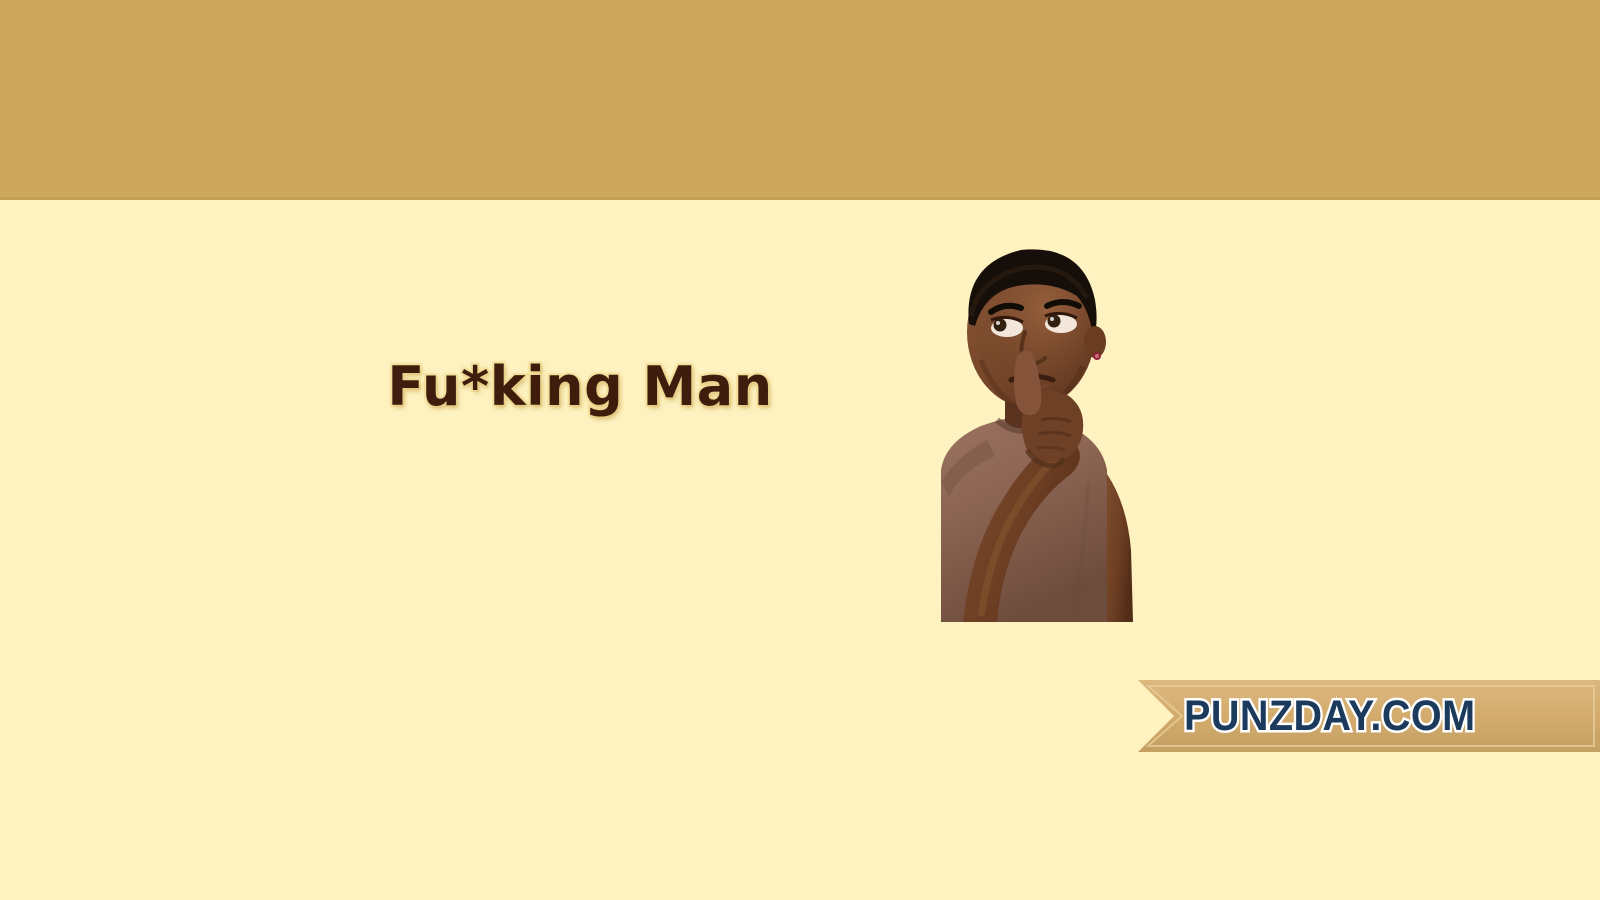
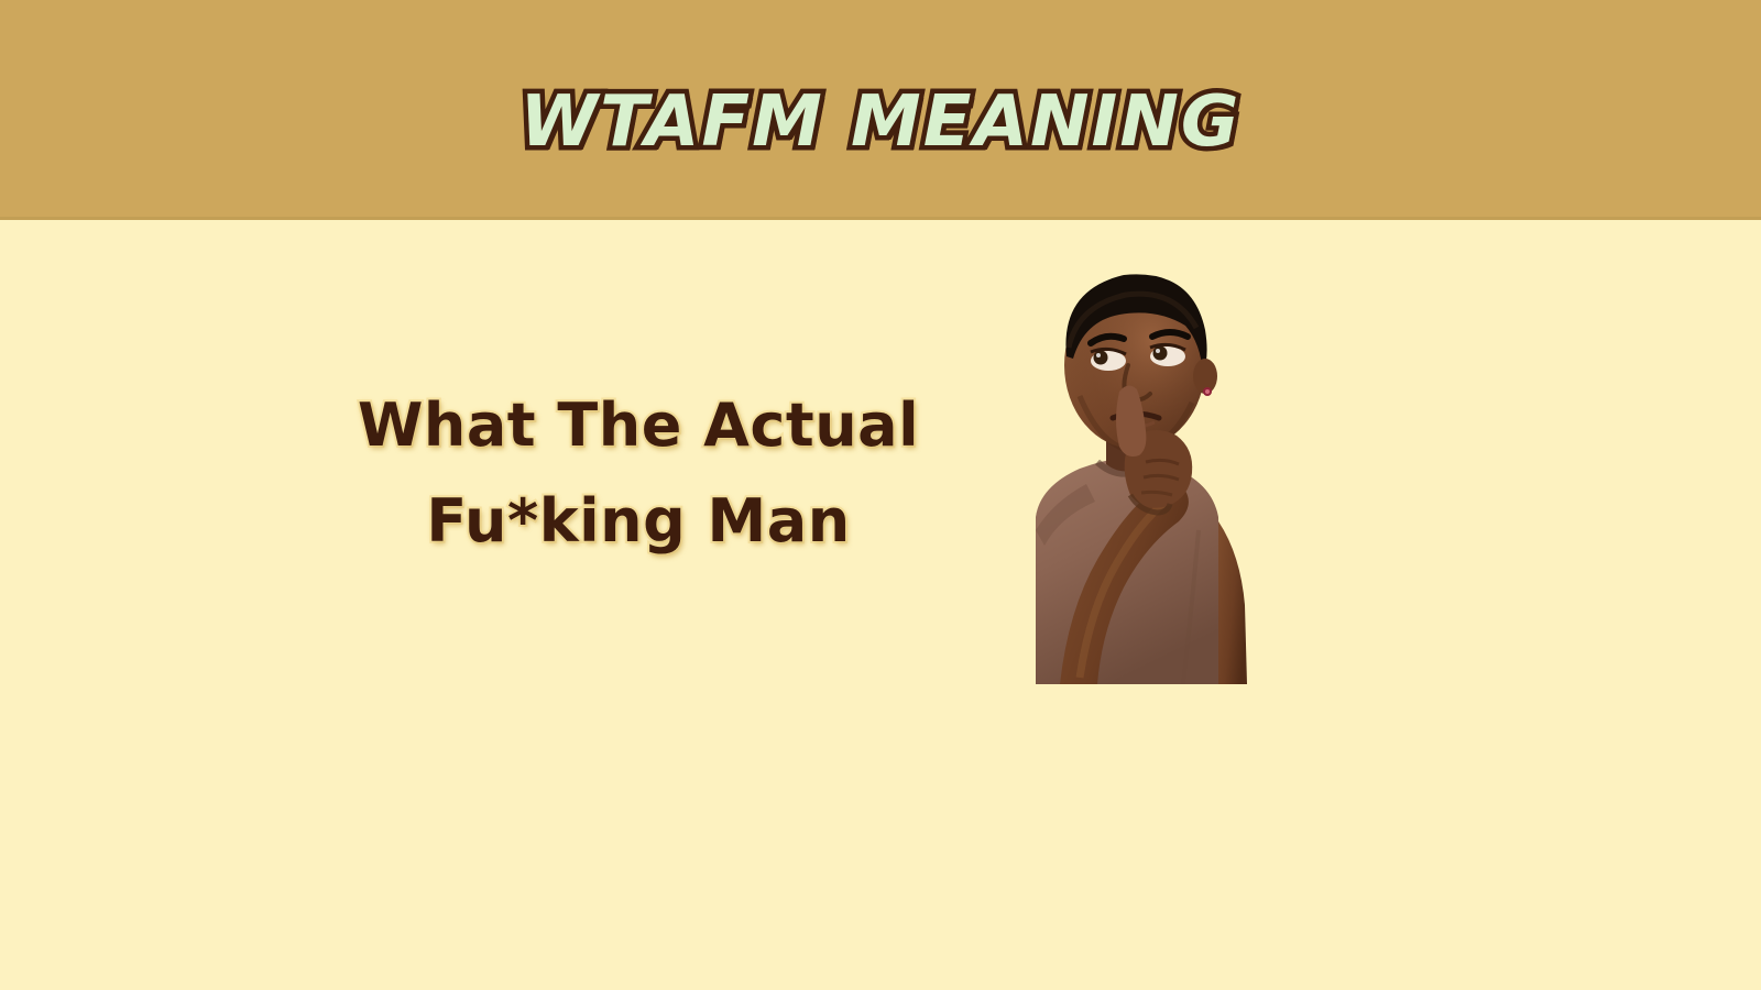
+ WTAFM MEANING
+ What The Actual
  Fu*king Man
- PUNZDAY.COM
